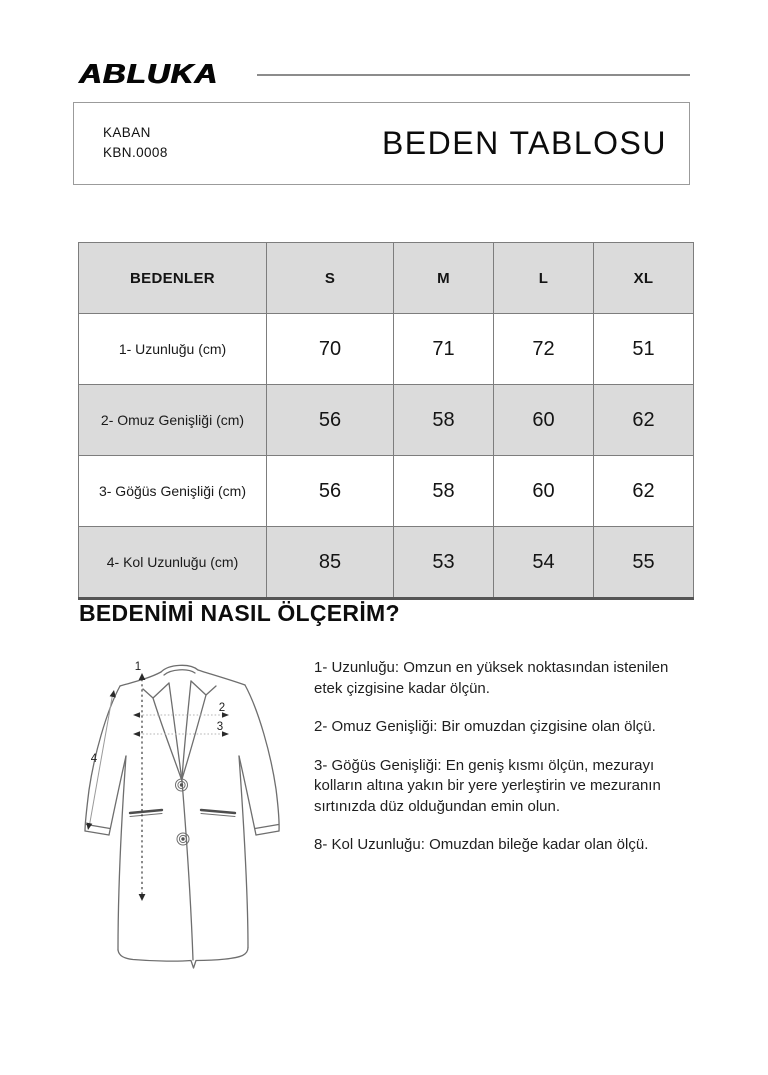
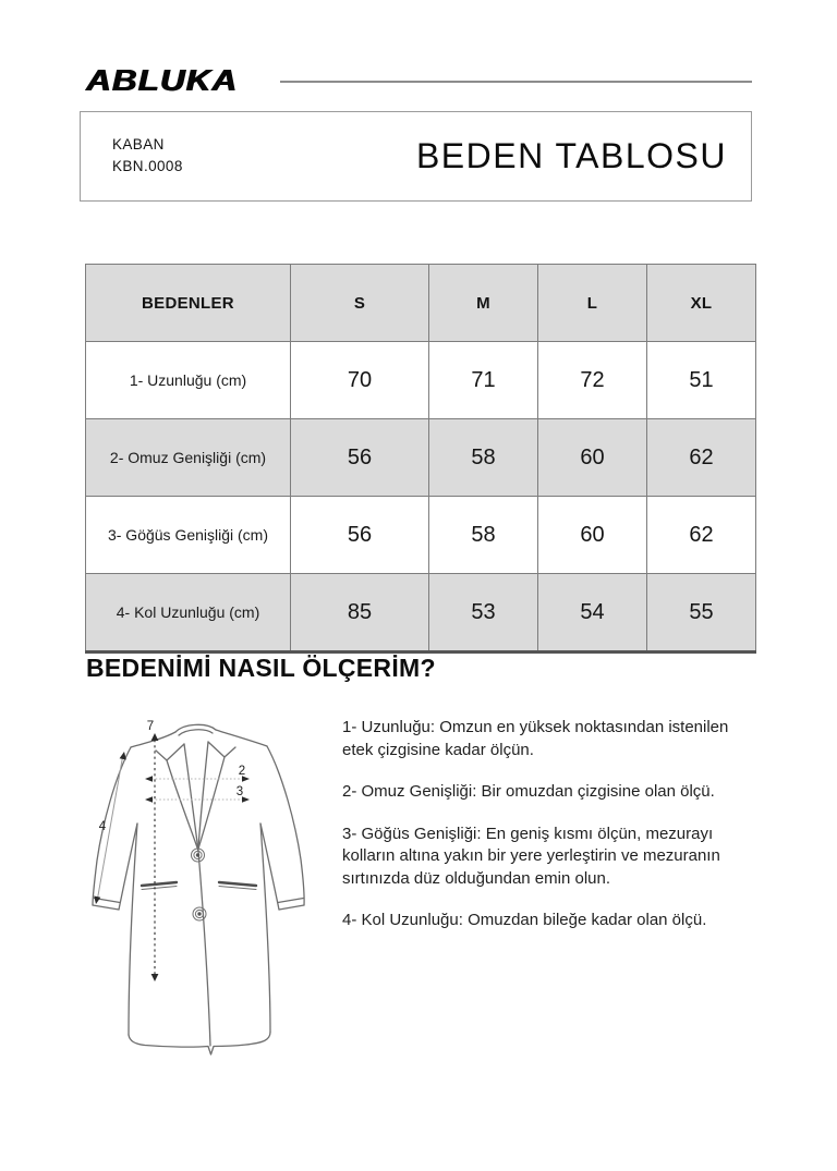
  ABLUKA
  KABAN
  KBN.0008
  BEDEN TABLOSU
  BEDENLER	S	M	L	XL
  1- Uzunluğu (cm)	70	71	72	51
  2- Omuz Genişliği (cm)	56	58	60	62
  3- Göğüs Genişliği (cm)	56	58	60	62
  4- Kol Uzunluğu (cm)	85	53	54	55
  BEDENİMİ NASIL ÖLÇERİM?
- 1
+ 7
  2
  3
  4
  1- Uzunluğu: Omzun en yüksek noktasından istenilen
  etek çizgisine kadar ölçün.
  2- Omuz Genişliği: Bir omuzdan çizgisine olan ölçü.
  3- Göğüs Genişliği: En geniş kısmı ölçün, mezurayı
  kolların altına yakın bir yere yerleştirin ve mezuranın
  sırtınızda düz olduğundan emin olun.
- 8- Kol Uzunluğu: Omuzdan bileğe kadar olan ölçü.
+ 4- Kol Uzunluğu: Omuzdan bileğe kadar olan ölçü.
